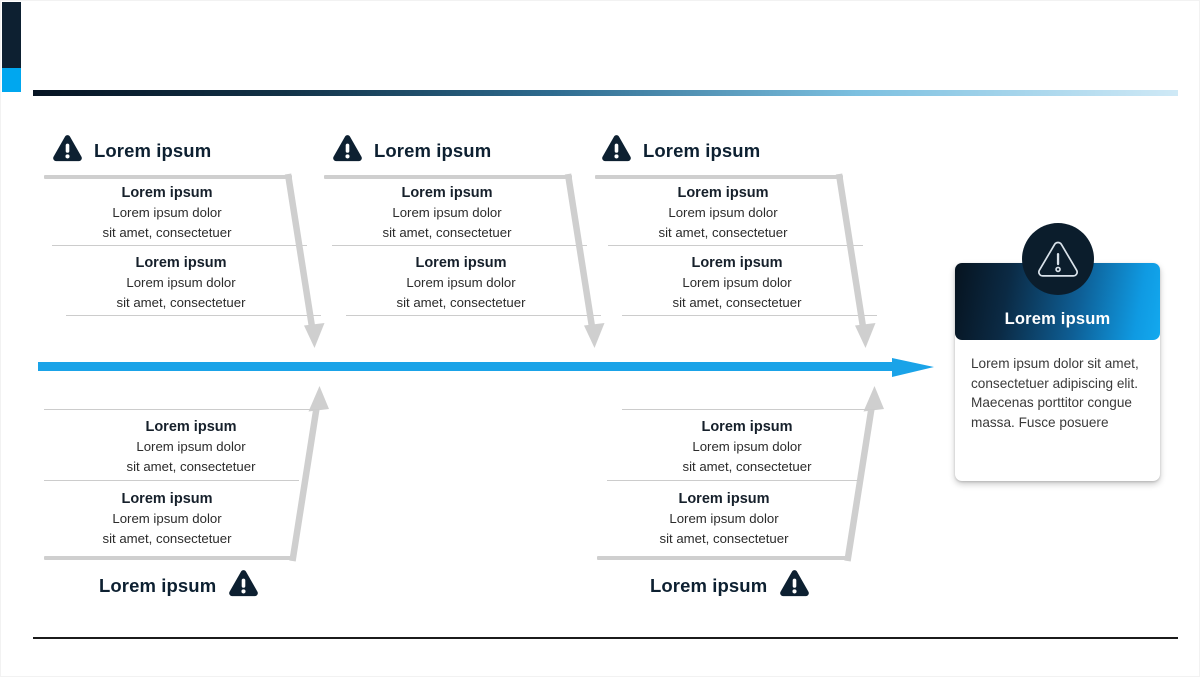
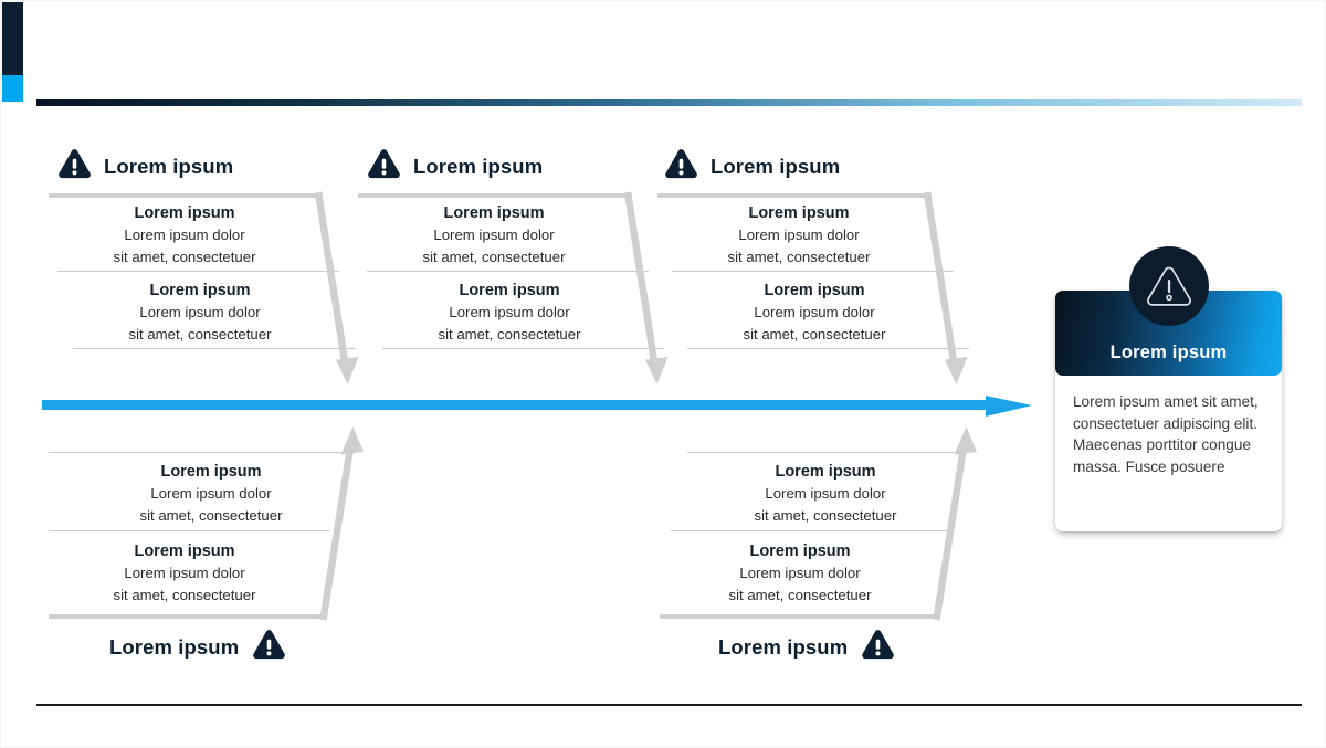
  Lorem ipsum
  Lorem ipsum
  Lorem ipsum dolor
  sit amet, consectetuer
  Lorem ipsum
  Lorem ipsum dolor
  sit amet, consectetuer
  Lorem ipsum
  Lorem ipsum
  Lorem ipsum dolor
  sit amet, consectetuer
  Lorem ipsum
  Lorem ipsum dolor
  sit amet, consectetuer
  Lorem ipsum
  Lorem ipsum
  Lorem ipsum dolor
  sit amet, consectetuer
  Lorem ipsum
  Lorem ipsum dolor
  sit amet, consectetuer
  Lorem ipsum
  Lorem ipsum dolor
  sit amet, consectetuer
  Lorem ipsum
  Lorem ipsum dolor
  sit amet, consectetuer
  Lorem ipsum
  Lorem ipsum
  Lorem ipsum dolor
  sit amet, consectetuer
  Lorem ipsum
  Lorem ipsum dolor
  sit amet, consectetuer
  Lorem ipsum
  Lorem ipsum
- Lorem ipsum dolor sit amet, consectetuer adipiscing elit. Maecenas porttitor congue massa. Fusce posuere
+ Lorem ipsum amet sit amet, consectetuer adipiscing elit. Maecenas porttitor congue massa. Fusce posuere
